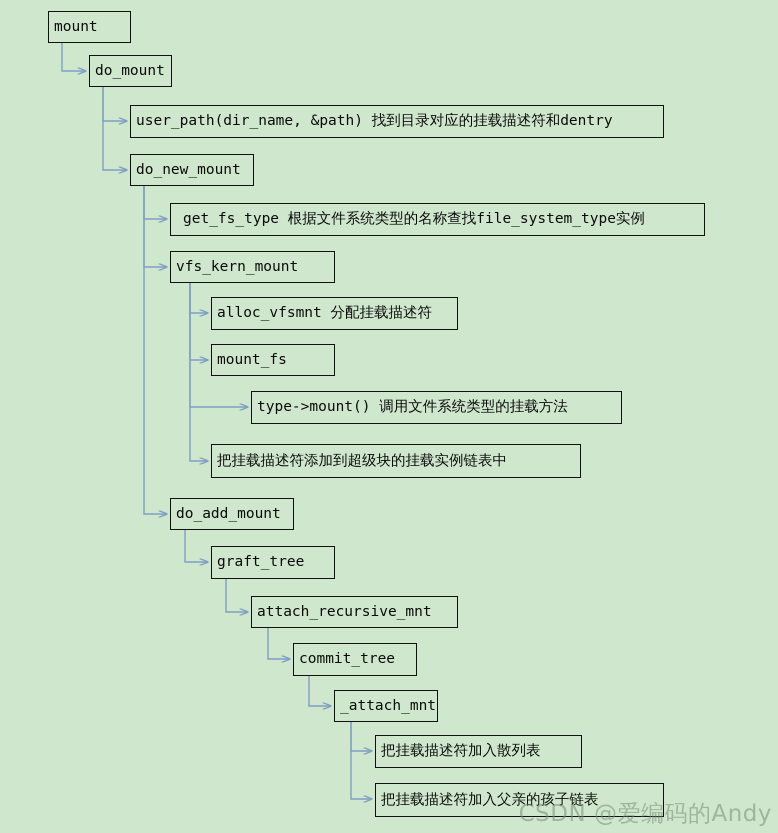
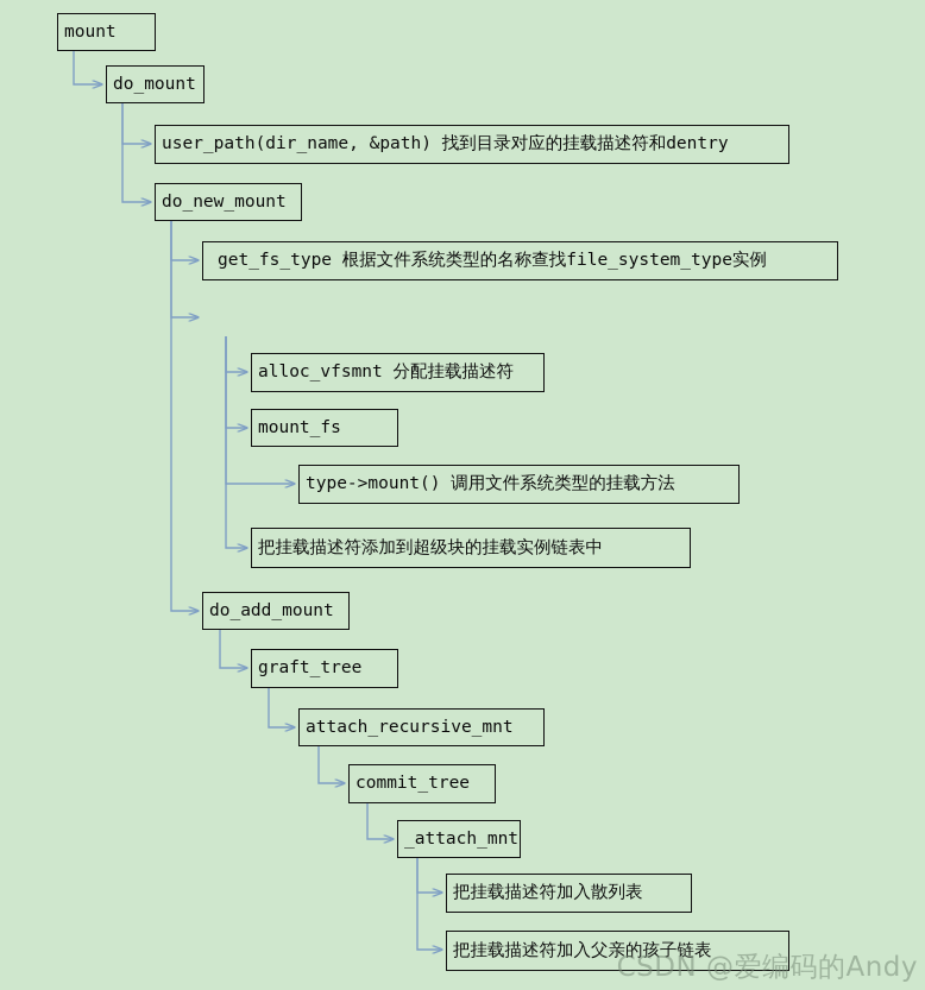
  mount
  do_mount
  user_path(dir_name, &path) 找到目录对应的挂载描述符和dentry
  do_new_mount
  get_fs_type 根据文件系统类型的名称查找file_system_type实例
- vfs_kern_mount
  alloc_vfsmnt 分配挂载描述符
  mount_fs
  type->mount() 调用文件系统类型的挂载方法
  把挂载描述符添加到超级块的挂载实例链表中
  do_add_mount
  graft_tree
  attach_recursive_mnt
  commit_tree
  _attach_mnt
  把挂载描述符加入散列表
  把挂载描述符加入父亲的孩子链表
  CSDN @爱编码的Andy
